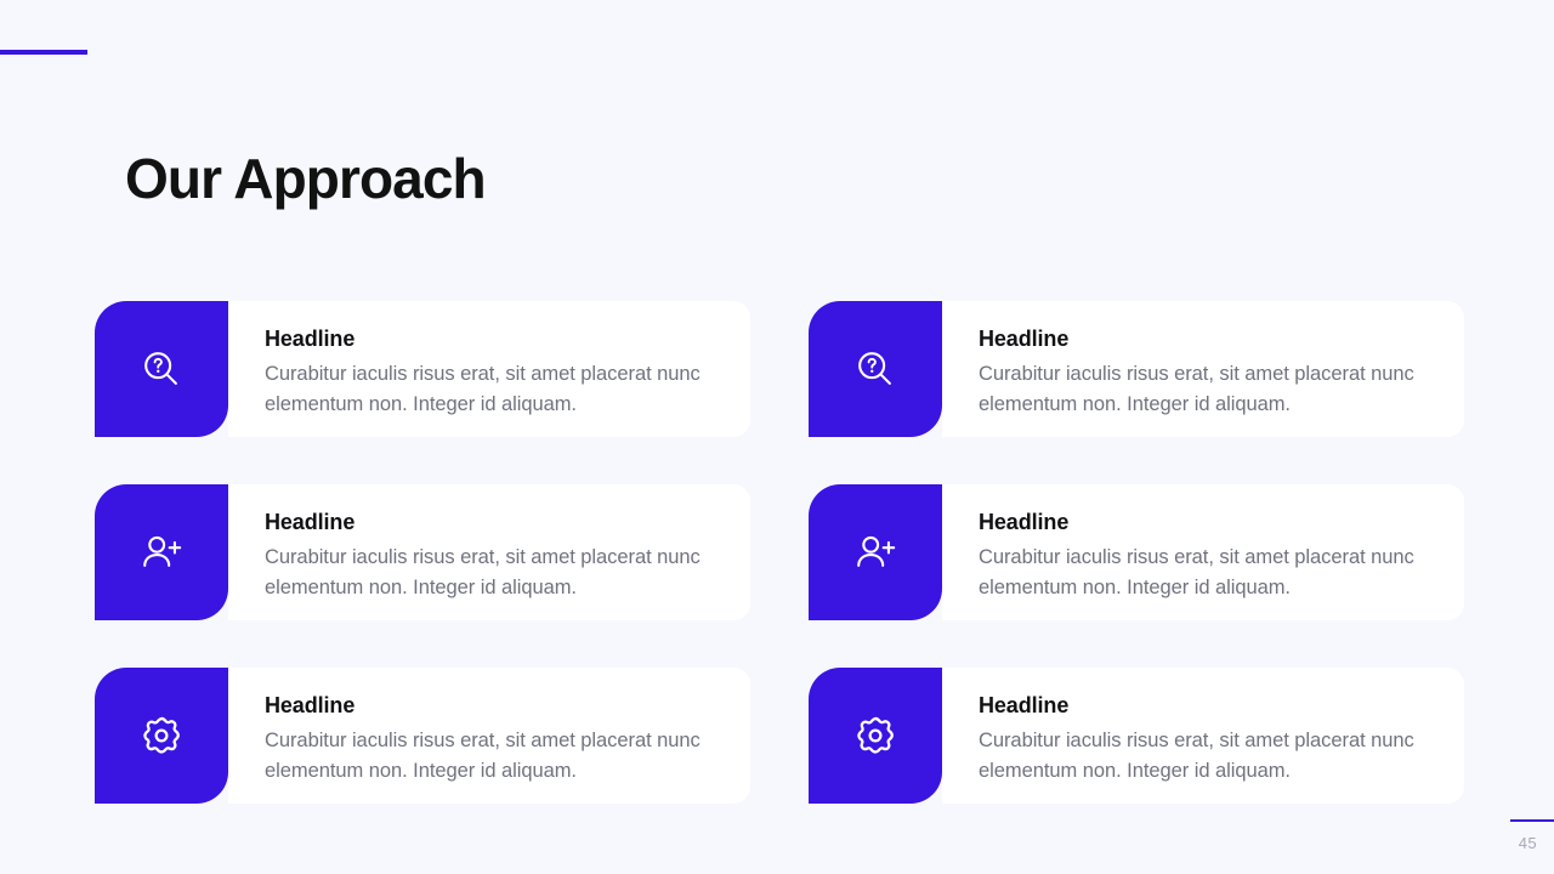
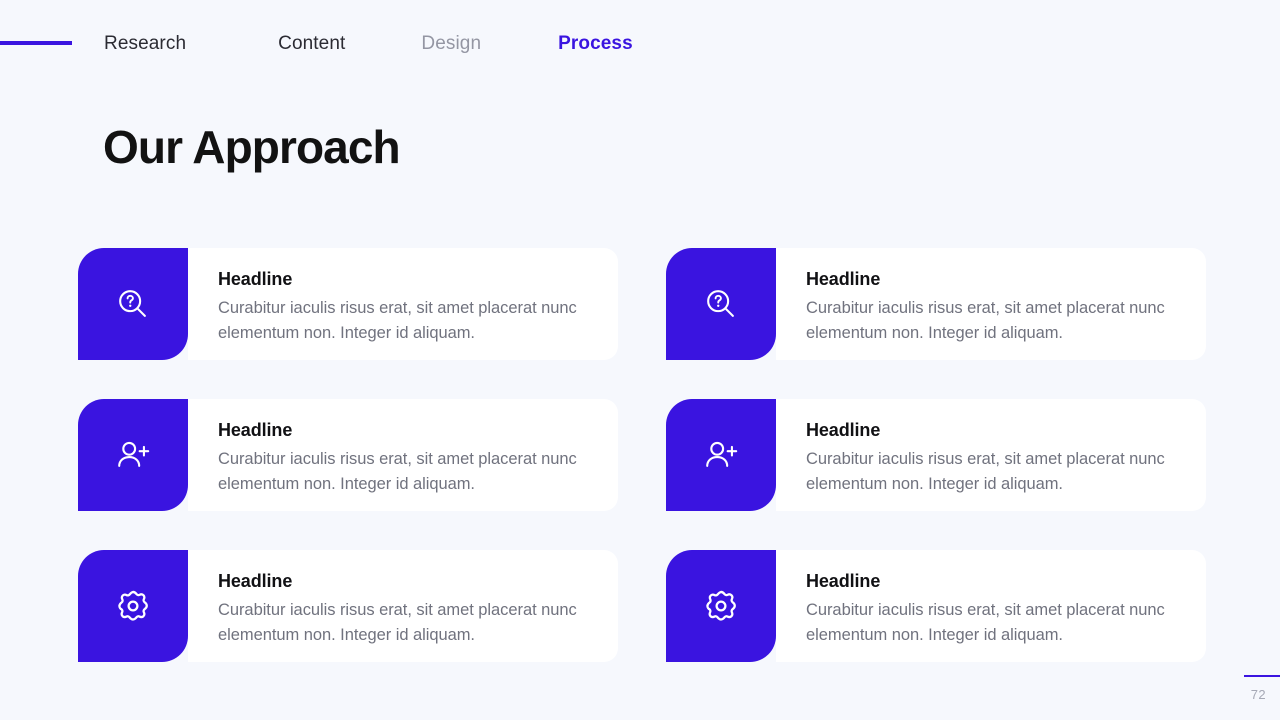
+ Research
+ Content
+ Design
+ Process
  Our Approach
  Headline
  Curabitur iaculis risus erat, sit amet placerat nunc elementum non. Integer id aliquam.
  Headline
  Curabitur iaculis risus erat, sit amet placerat nunc elementum non. Integer id aliquam.
  Headline
  Curabitur iaculis risus erat, sit amet placerat nunc elementum non. Integer id aliquam.
  Headline
  Curabitur iaculis risus erat, sit amet placerat nunc elementum non. Integer id aliquam.
  Headline
  Curabitur iaculis risus erat, sit amet placerat nunc elementum non. Integer id aliquam.
  Headline
  Curabitur iaculis risus erat, sit amet placerat nunc elementum non. Integer id aliquam.
- 45
+ 72
